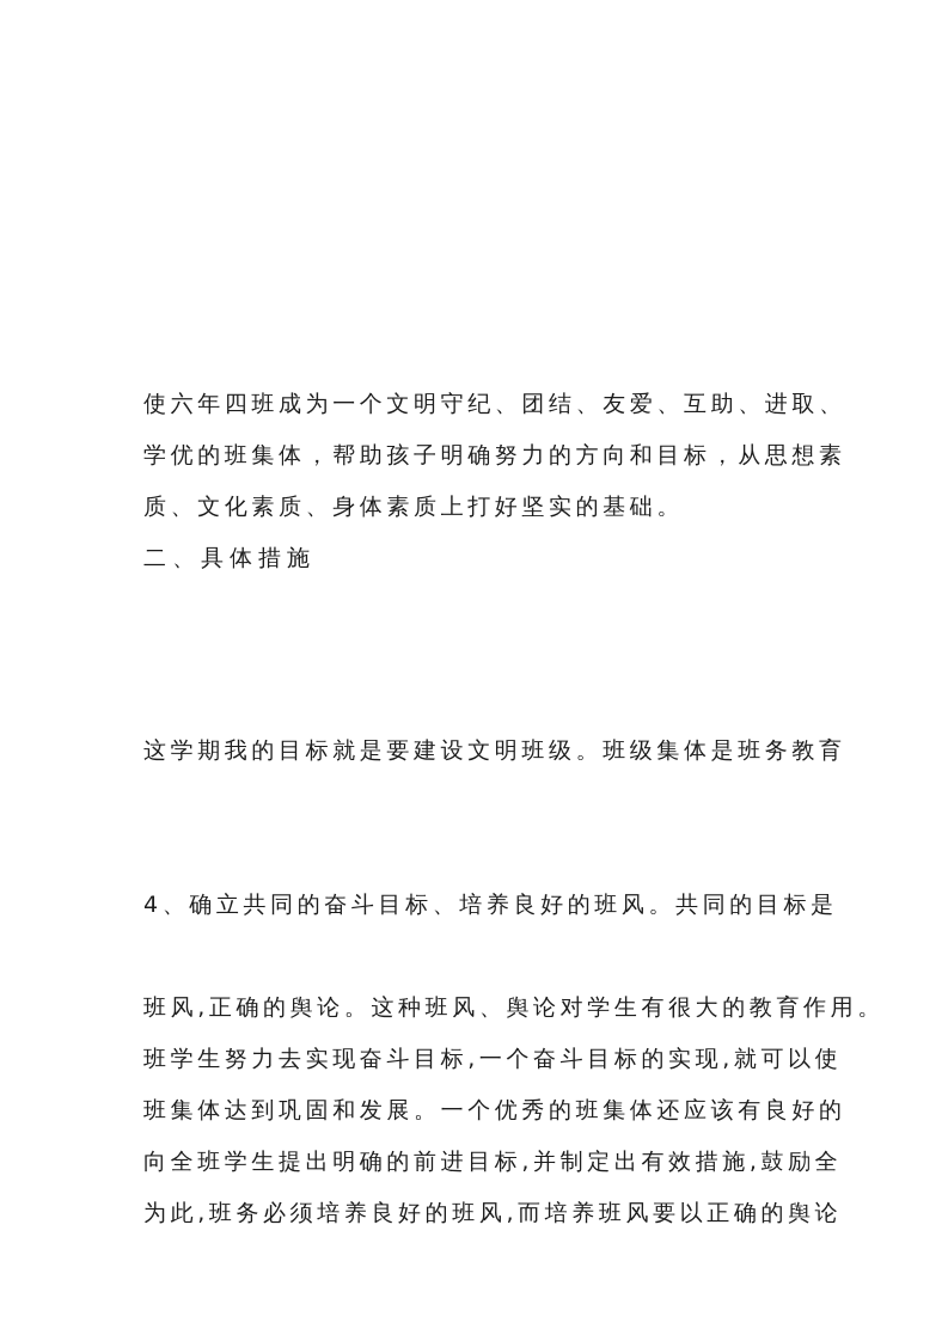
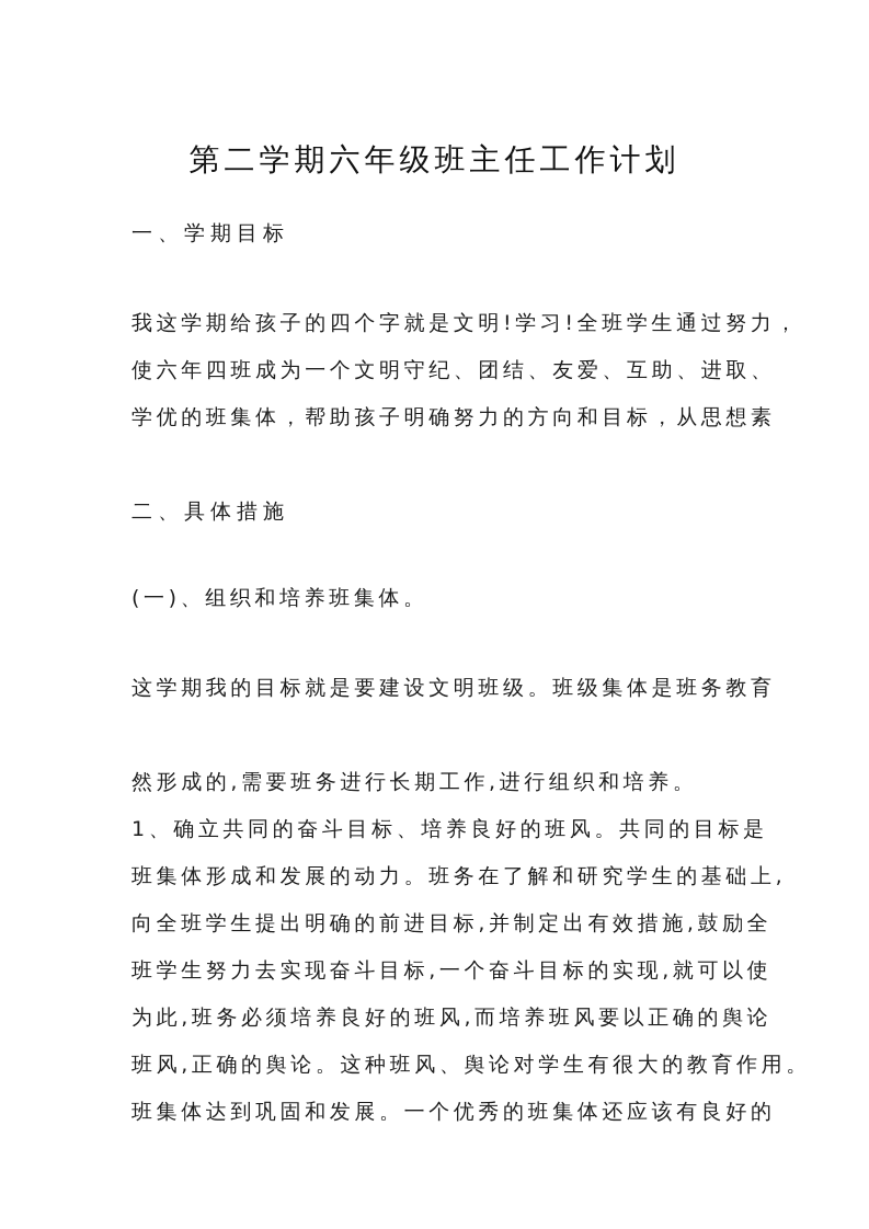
+ 第二学期六年级班主任工作计划
+ 一、学期目标
+ 我这学期给孩子的四个字就是文明!学习!全班学生通过努力，
  使六年四班成为一个文明守纪、团结、友爱、互助、进取、
  学优的班集体，帮助孩子明确努力的方向和目标，从思想素
- 质、文化素质、身体素质上打好坚实的基础。
  二、具体措施
+ (一)、组织和培养班集体。
  这学期我的目标就是要建设文明班级。班级集体是班务教育
+ 然形成的,需要班务进行长期工作,进行组织和培养。
- 4、确立共同的奋斗目标、培养良好的班风。共同的目标是
+ 1、确立共同的奋斗目标、培养良好的班风。共同的目标是
+ 班集体形成和发展的动力。班务在了解和研究学生的基础上,
- 班风,正确的舆论。这种班风、舆论对学生有很大的教育作用。
+ 向全班学生提出明确的前进目标,并制定出有效措施,鼓励全
  班学生努力去实现奋斗目标,一个奋斗目标的实现,就可以使
- 班集体达到巩固和发展。一个优秀的班集体还应该有良好的
+ 为此,班务必须培养良好的班风,而培养班风要以正确的舆论
- 向全班学生提出明确的前进目标,并制定出有效措施,鼓励全
+ 班风,正确的舆论。这种班风、舆论对学生有很大的教育作用。
- 为此,班务必须培养良好的班风,而培养班风要以正确的舆论
+ 班集体达到巩固和发展。一个优秀的班集体还应该有良好的
